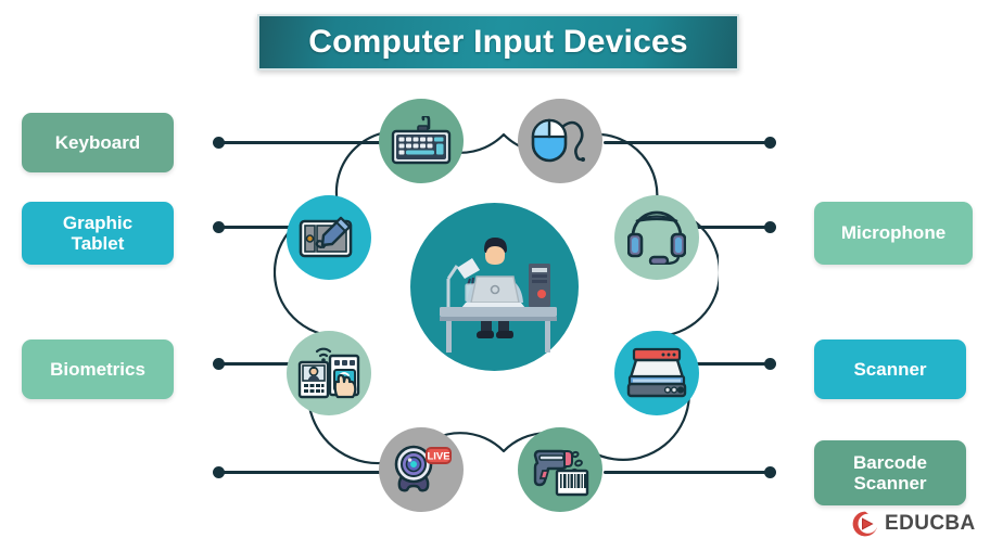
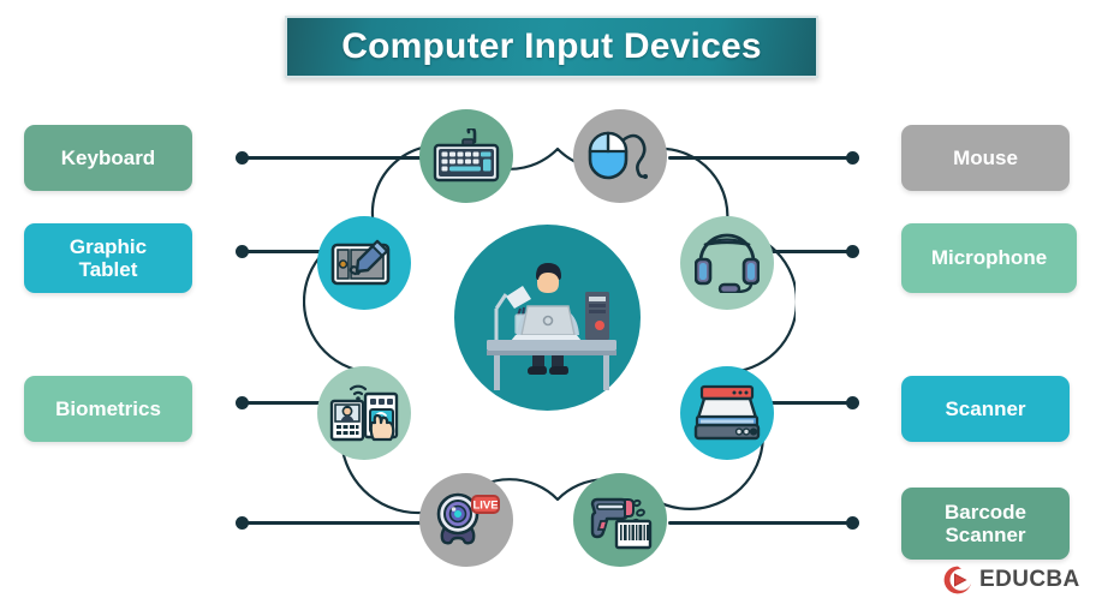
  Computer Input Devices
  Keyboard
  Graphic
  Tablet
  Biometrics
+ Mouse
  Microphone
  Scanner
  Barcode
  Scanner
  LIVE
  EDUCBA
